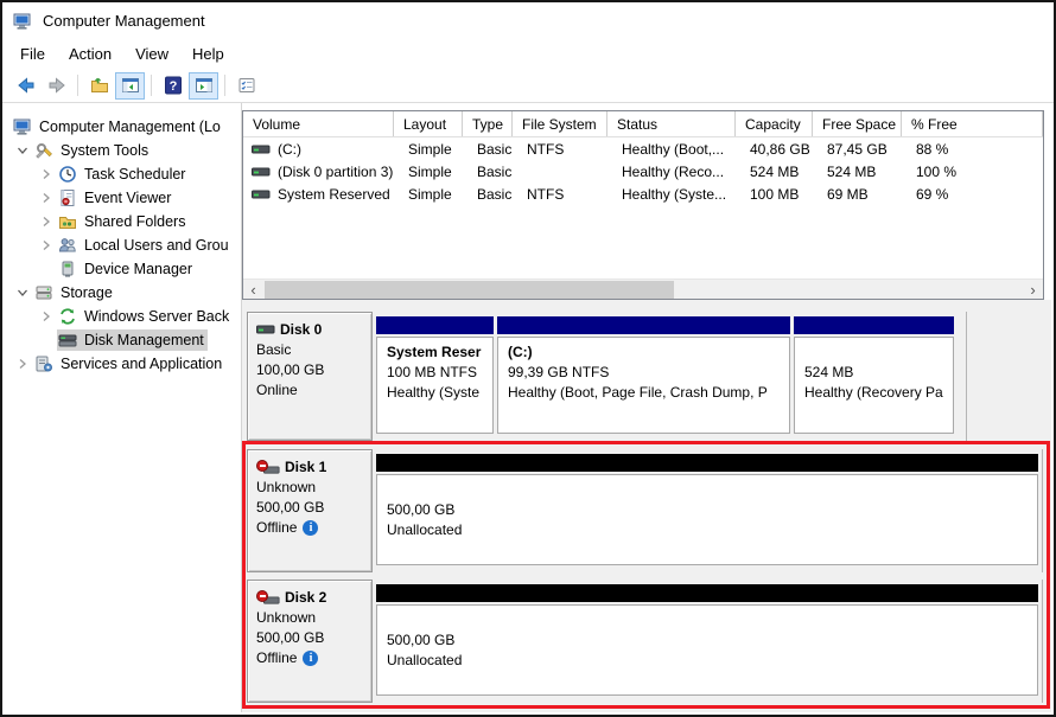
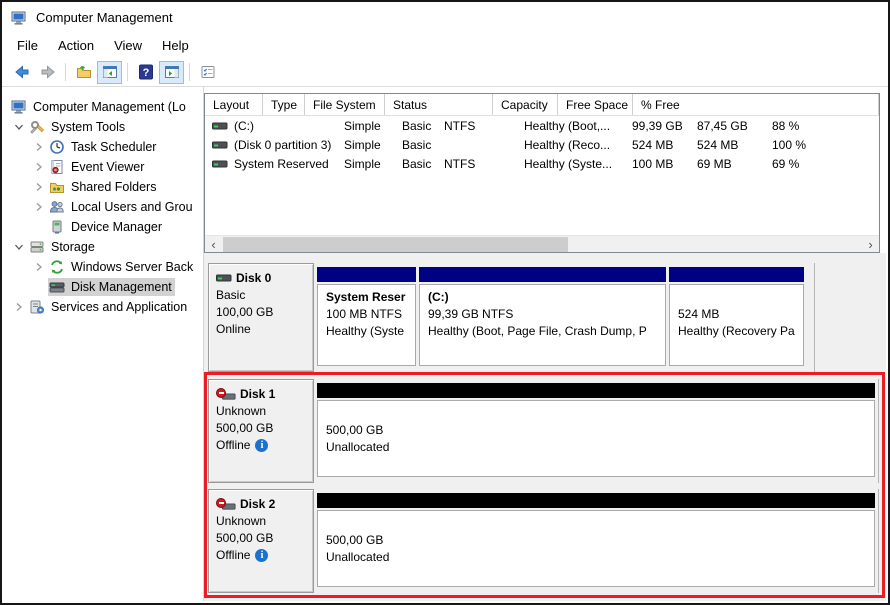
  Computer Management
  File
  Action
  View
  Help
  ?
  Computer Management (Lo
  System Tools
  Task Scheduler
  Event Viewer
  Shared Folders
  Local Users and Grou
  Device Manager
  Storage
  Windows Server Back
  Disk Management
  Services and Application
- Volume
  Layout
  Type
  File System
  Status
  Capacity
  Free Space
  % Free
  (C:)
  Simple
  Basic
  NTFS
  Healthy (Boot,...
- 40,86 GB
+ 99,39 GB
  87,45 GB
  88 %
  (Disk 0 partition 3)
  Simple
  Basic
  Healthy (Reco...
  524 MB
  524 MB
  100 %
  System Reserved
  Simple
  Basic
  NTFS
  Healthy (Syste...
  100 MB
  69 MB
  69 %
  Disk 0
  Basic
  100,00 GB
  Online
  System Reser
  100 MB NTFS
  Healthy (Syste
  (C:)
  99,39 GB NTFS
  Healthy (Boot, Page File, Crash Dump, P
  524 MB
  Healthy (Recovery Pa
  Disk 1
  Unknown
  500,00 GB
  Offline
  500,00 GB
  Unallocated
  Disk 2
  Unknown
  500,00 GB
  Offline
  500,00 GB
  Unallocated
